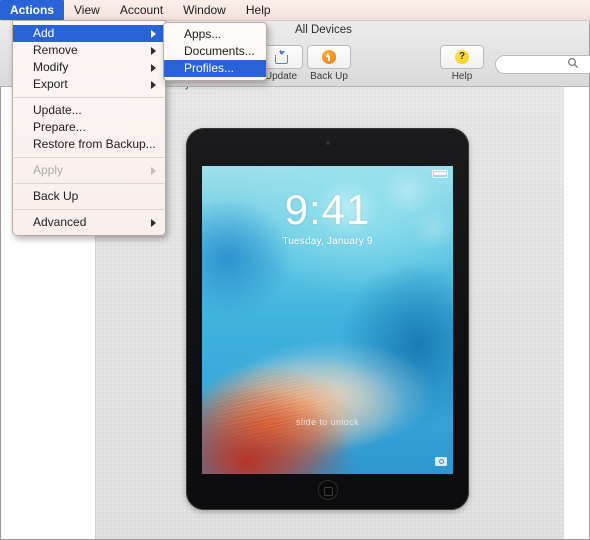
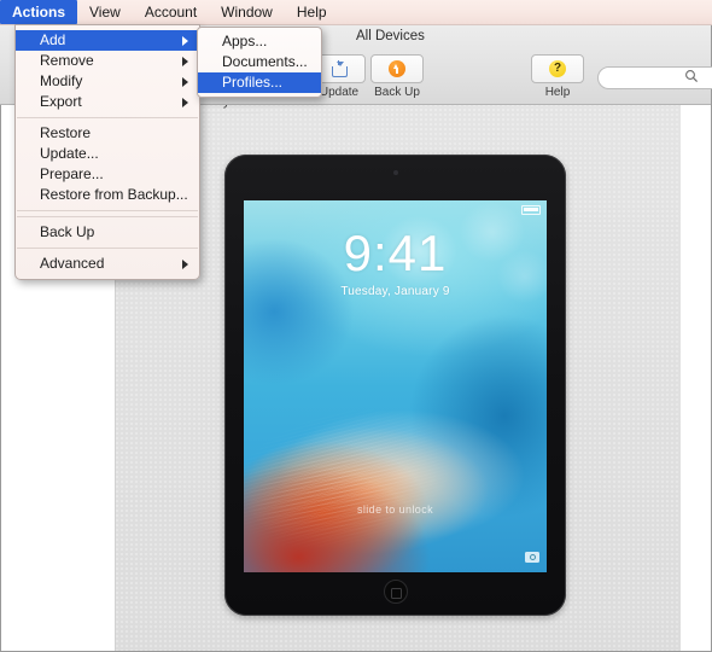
  9:41
  Tuesday, January 9
  slide to unlock
  All Devices
  Update
  Back Up
  ?
  Help
  Actions
  View
  Account
  Window
  Help
  Add
  Remove
  Modify
  Export
+ Restore
  Update...
  Prepare...
  Restore from Backup...
- Apply
  Back Up
  Advanced
  Apps...
  Documents...
  Profiles...
